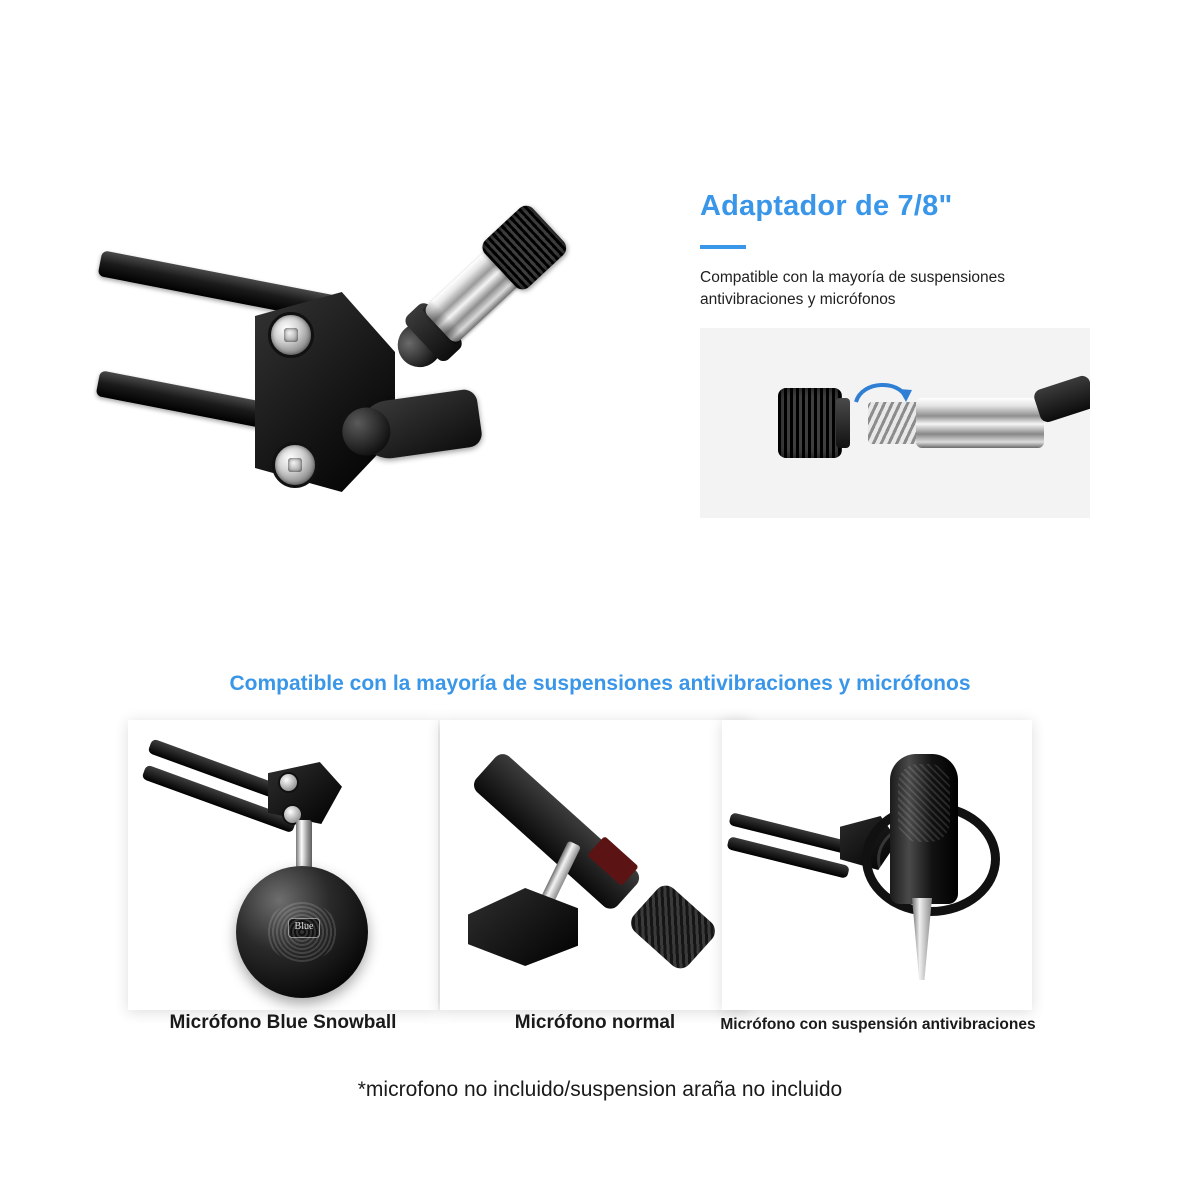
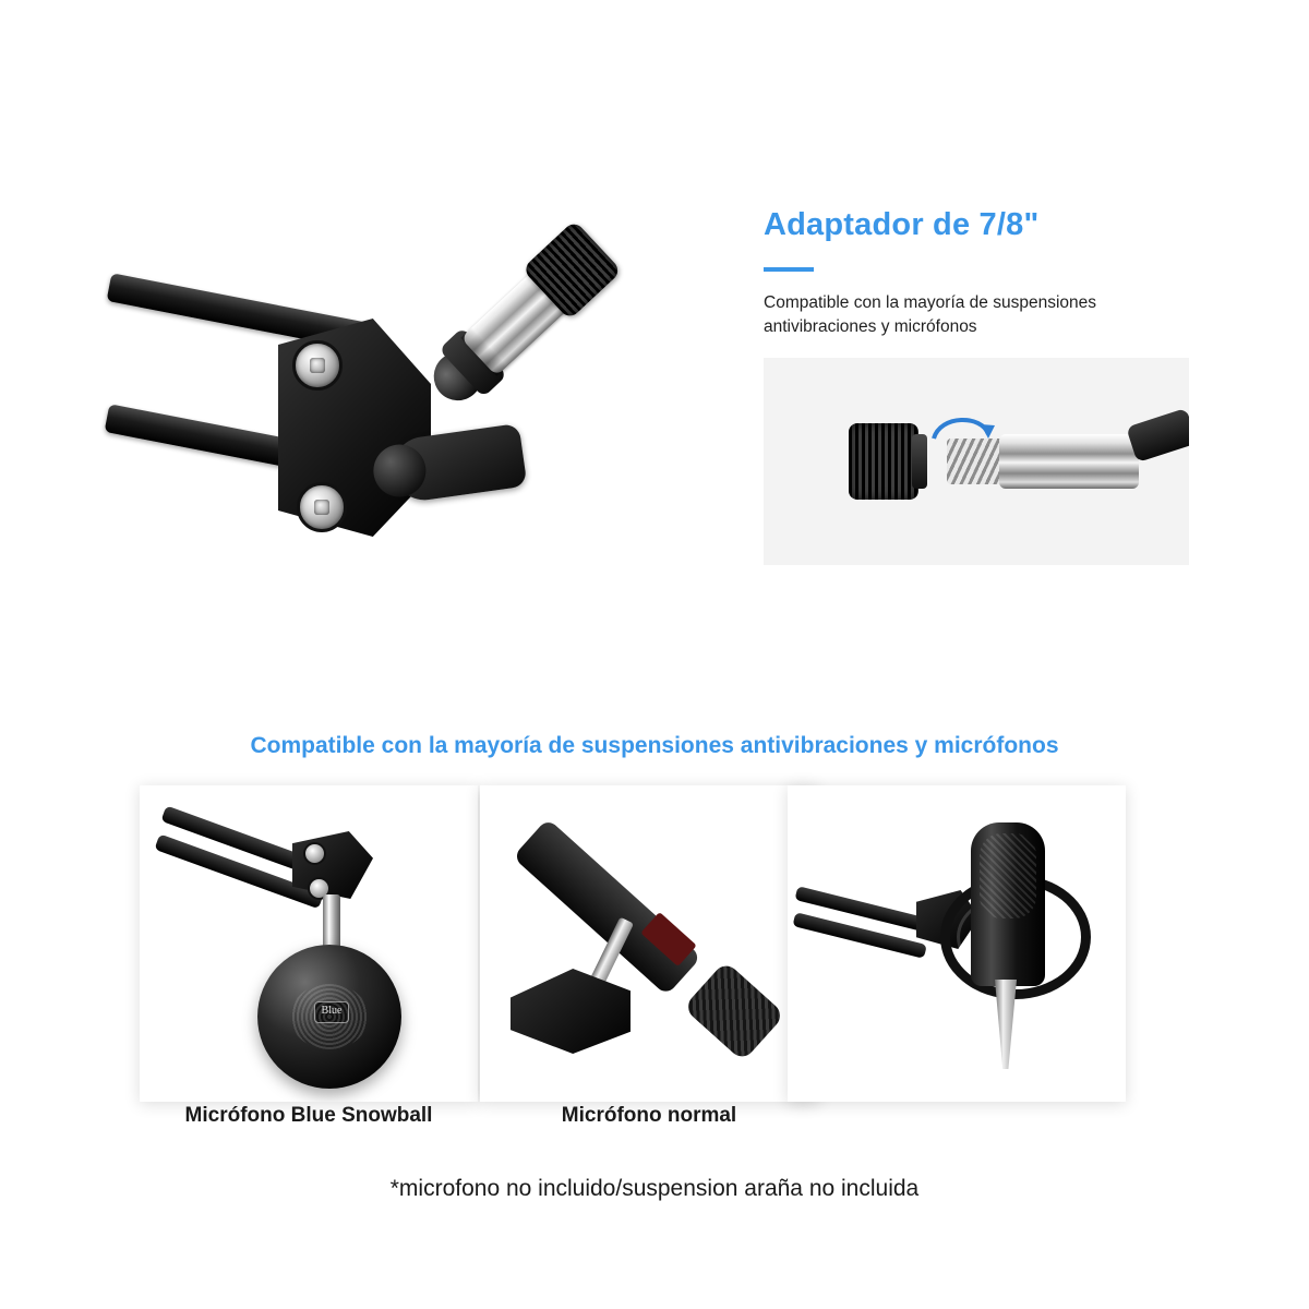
  Adaptador de 7/8"
  Compatible con la mayoría de suspensiones antivibraciones y micrófonos
  Compatible con la mayoría de suspensiones antivibraciones y micrófonos
  Micrófono Blue Snowball
  Micrófono normal
- Micrófono con suspensión antivibraciones
- *microfono no incluido/suspension araña no incluido
+ *microfono no incluido/suspension araña no incluida
